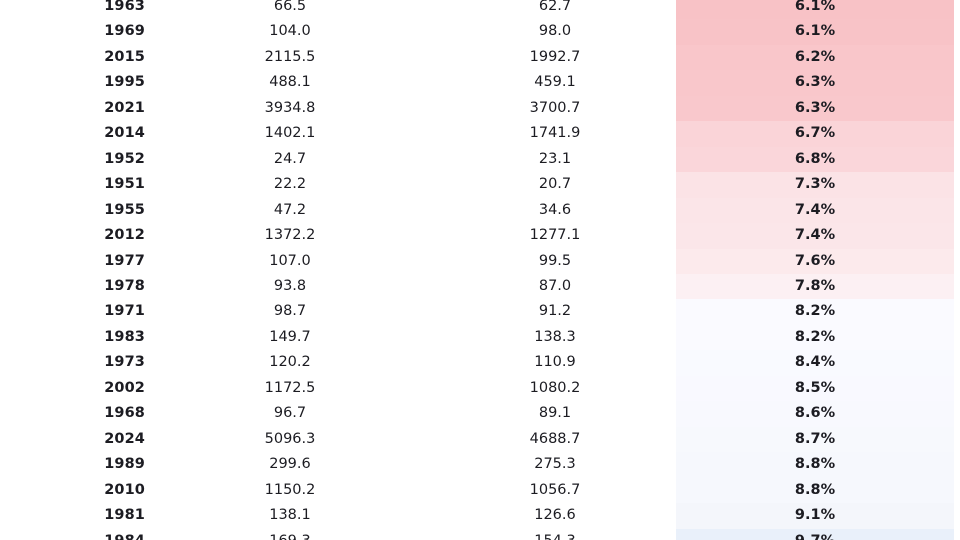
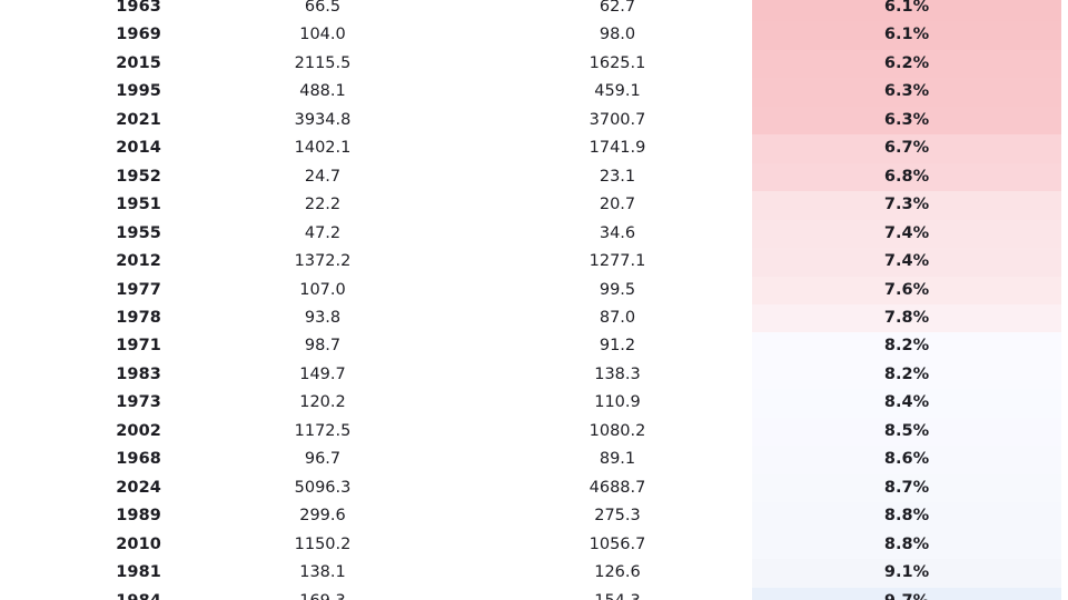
  1963	66.5	62.7	6.1%
  1969	104.0	98.0	6.1%
- 2015	2115.5	1992.7	6.2%
+ 2015	2115.5	1625.1	6.2%
  1995	488.1	459.1	6.3%
  2021	3934.8	3700.7	6.3%
  2014	1402.1	1741.9	6.7%
  1952	24.7	23.1	6.8%
  1951	22.2	20.7	7.3%
  1955	47.2	34.6	7.4%
  2012	1372.2	1277.1	7.4%
  1977	107.0	99.5	7.6%
  1978	93.8	87.0	7.8%
  1971	98.7	91.2	8.2%
  1983	149.7	138.3	8.2%
  1973	120.2	110.9	8.4%
  2002	1172.5	1080.2	8.5%
  1968	96.7	89.1	8.6%
  2024	5096.3	4688.7	8.7%
  1989	299.6	275.3	8.8%
  2010	1150.2	1056.7	8.8%
  1981	138.1	126.6	9.1%
